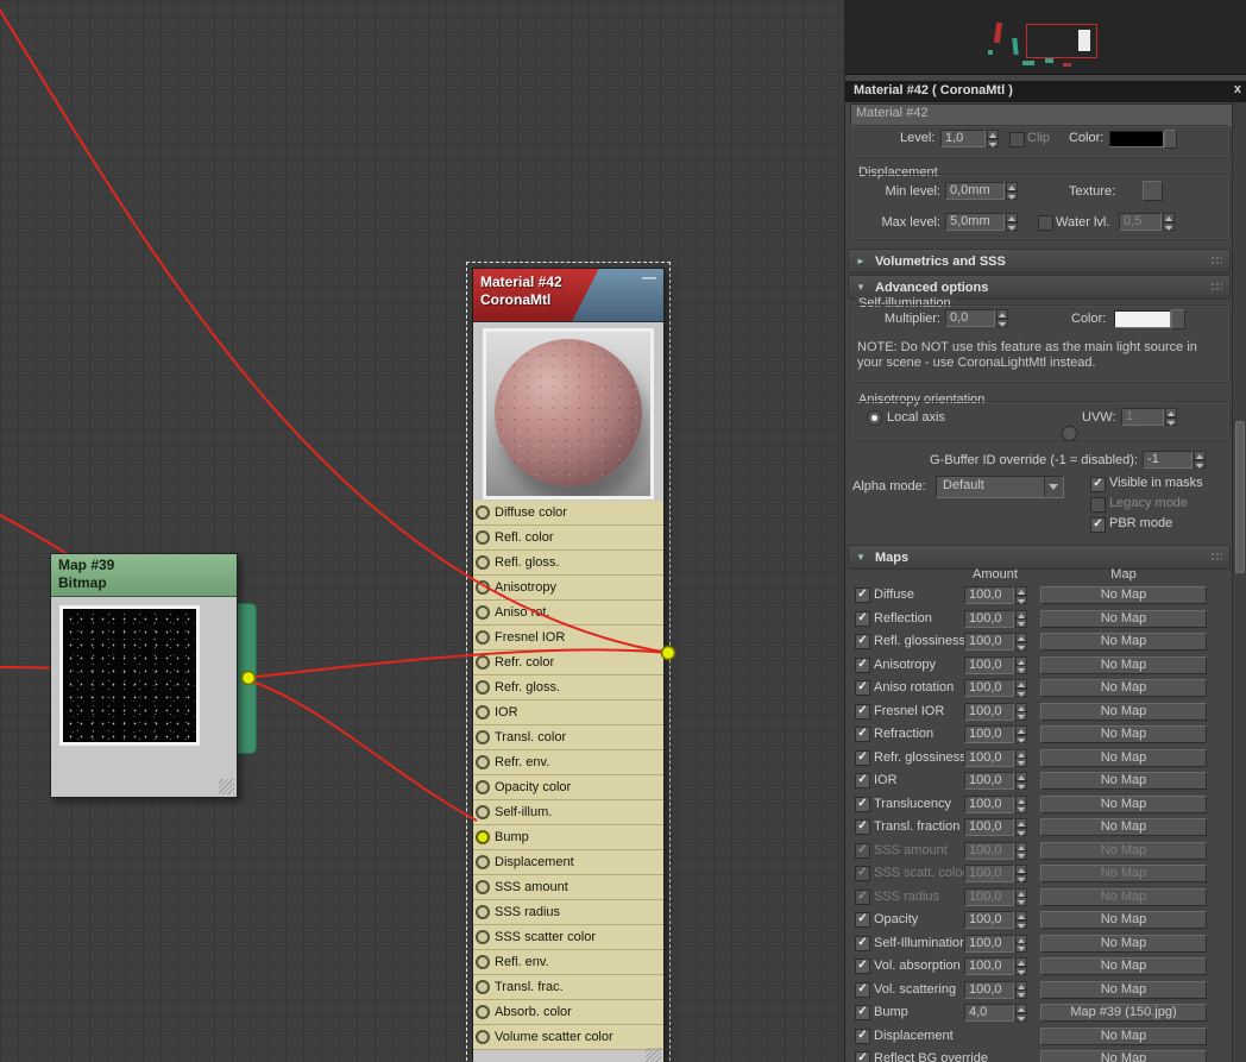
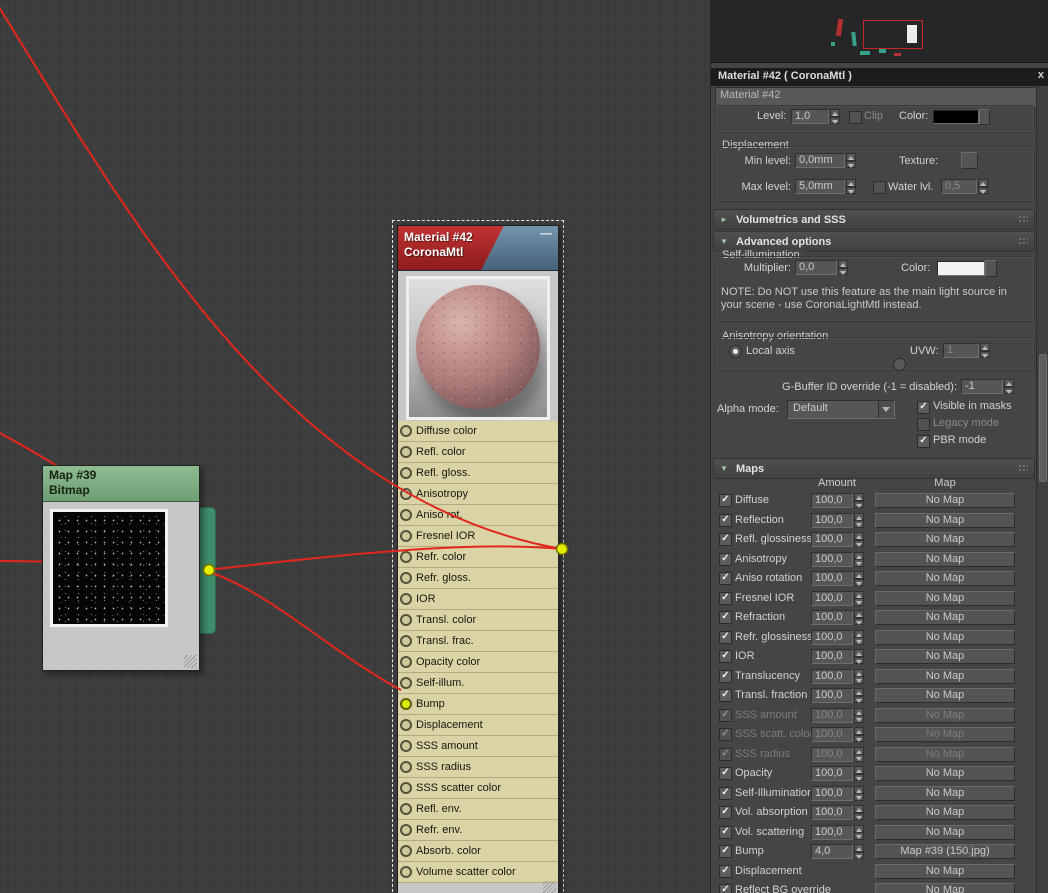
  Map #39
  Bitmap
  —
  Material #42
  CoronaMtl
  Diffuse color
  Refl. color
  Refl. gloss.
  Anisotropy
  Aniso rt.
  Fresnel IOR
  Refr. color
  Refr. gloss.
  IOR
  Transl. color
- Refr. env.
+ Transl. frac.
  Opacity color
  Self-illum.
  Bump
  Displacement
  SSS amount
  SSS radius
  SSS scatter color
  Refl. env.
- Transl. frac.
+ Refr. env.
  Absorb. color
  Volume scatter color
  Material #42 ( CoronaMtl )
  x
  Material #42
  Level:
  1,0
  Clip
  Color:
  Displacement
  Min level:
  0,0mm
  Texture:
  Max level:
  5,0mm
  Water lvl.
  0,5
  ►
  Volumetrics and SSS
  ▼
  Advanced options
  Self-illumination
  Multiplier:
  0,0
  Color:
  NOTE: Do NOT use this feature as the main light source in
  your scene - use CoronaLightMtl instead.
  Anisotropy orientation
  Local axis
  UVW:
  1
  G-Buffer ID override (-1 = disabled):
  -1
  Alpha mode:
  Default
  ✓
  Visible in masks
  Legacy mode
  ✓
  PBR mode
  ▼
  Maps
  Amount
  Map
  ✓
  Diffuse
  100,0
  No Map
  ✓
  Reflection
  100,0
  No Map
  ✓
  Refl. glossiness
  100,0
  No Map
  ✓
  Anisotropy
  100,0
  No Map
  ✓
  Aniso rotation
  100,0
  No Map
  ✓
  Fresnel IOR
  100,0
  No Map
  ✓
  Refraction
  100,0
  No Map
  ✓
  Refr. glossiness
  100,0
  No Map
  ✓
  IOR
  100,0
  No Map
  ✓
  Translucency
  100,0
  No Map
  ✓
  Transl. fraction
  100,0
  No Map
  ✓
  SSS amount
  100,0
  No Map
  ✓
  SSS scatt. colo
  100,0
  No Map
  ✓
  SSS radius
  100,0
  No Map
  ✓
  Opacity
  100,0
  No Map
  ✓
  Self-Illuminatio
  100,0
  No Map
  ✓
  Vol. absorption
  100,0
  No Map
  ✓
  Vol. scattering
  100,0
  No Map
  ✓
  Bump
  4,0
  Map #39 (150.jpg)
  ✓
  Displacement
  No Map
  ✓
  Reflect BG override
  No Map
